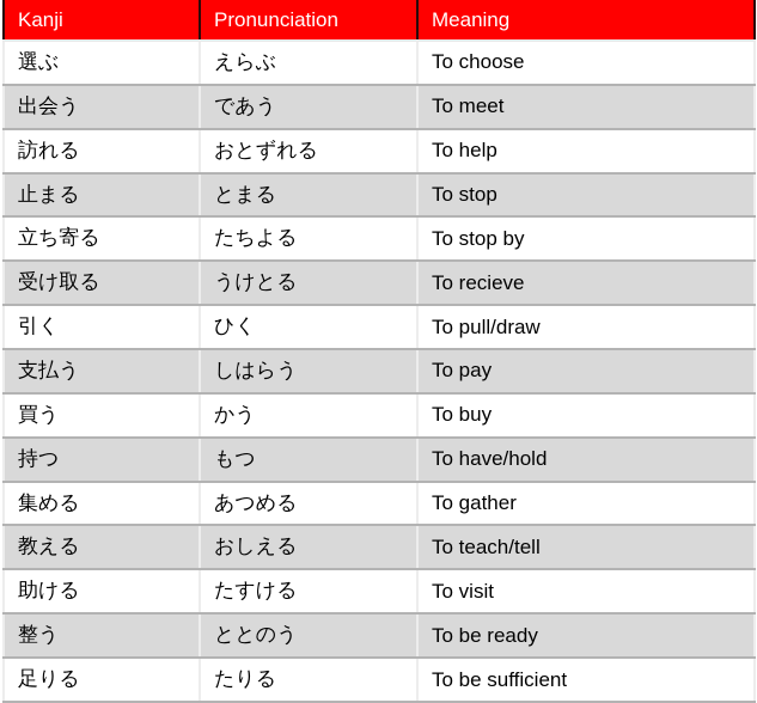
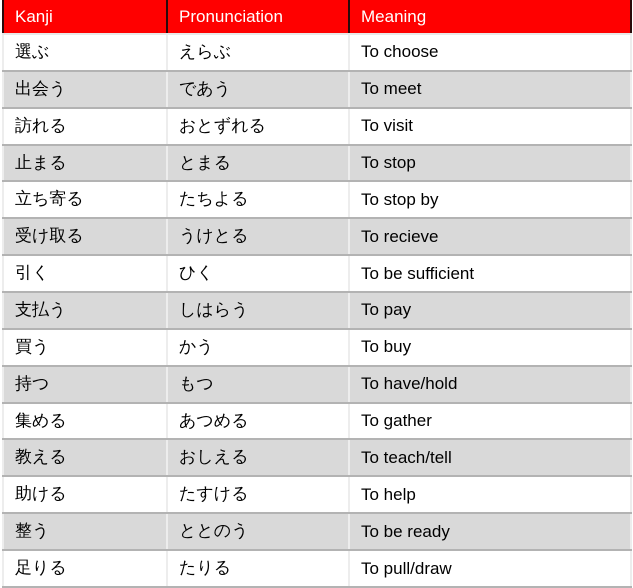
  Kanji	Pronunciation	Meaning
  選ぶ	えらぶ	To choose
  出会う	であう	To meet
- 訪れる	おとずれる	To help
+ 訪れる	おとずれる	To visit
  止まる	とまる	To stop
  立ち寄る	たちよる	To stop by
  受け取る	うけとる	To recieve
- 引く	ひく	To pull/draw
+ 引く	ひく	To be sufficient
  支払う	しはらう	To pay
  買う	かう	To buy
  持つ	もつ	To have/hold
  集める	あつめる	To gather
  教える	おしえる	To teach/tell
- 助ける	たすける	To visit
+ 助ける	たすける	To help
  整う	ととのう	To be ready
- 足りる	たりる	To be sufficient
+ 足りる	たりる	To pull/draw
